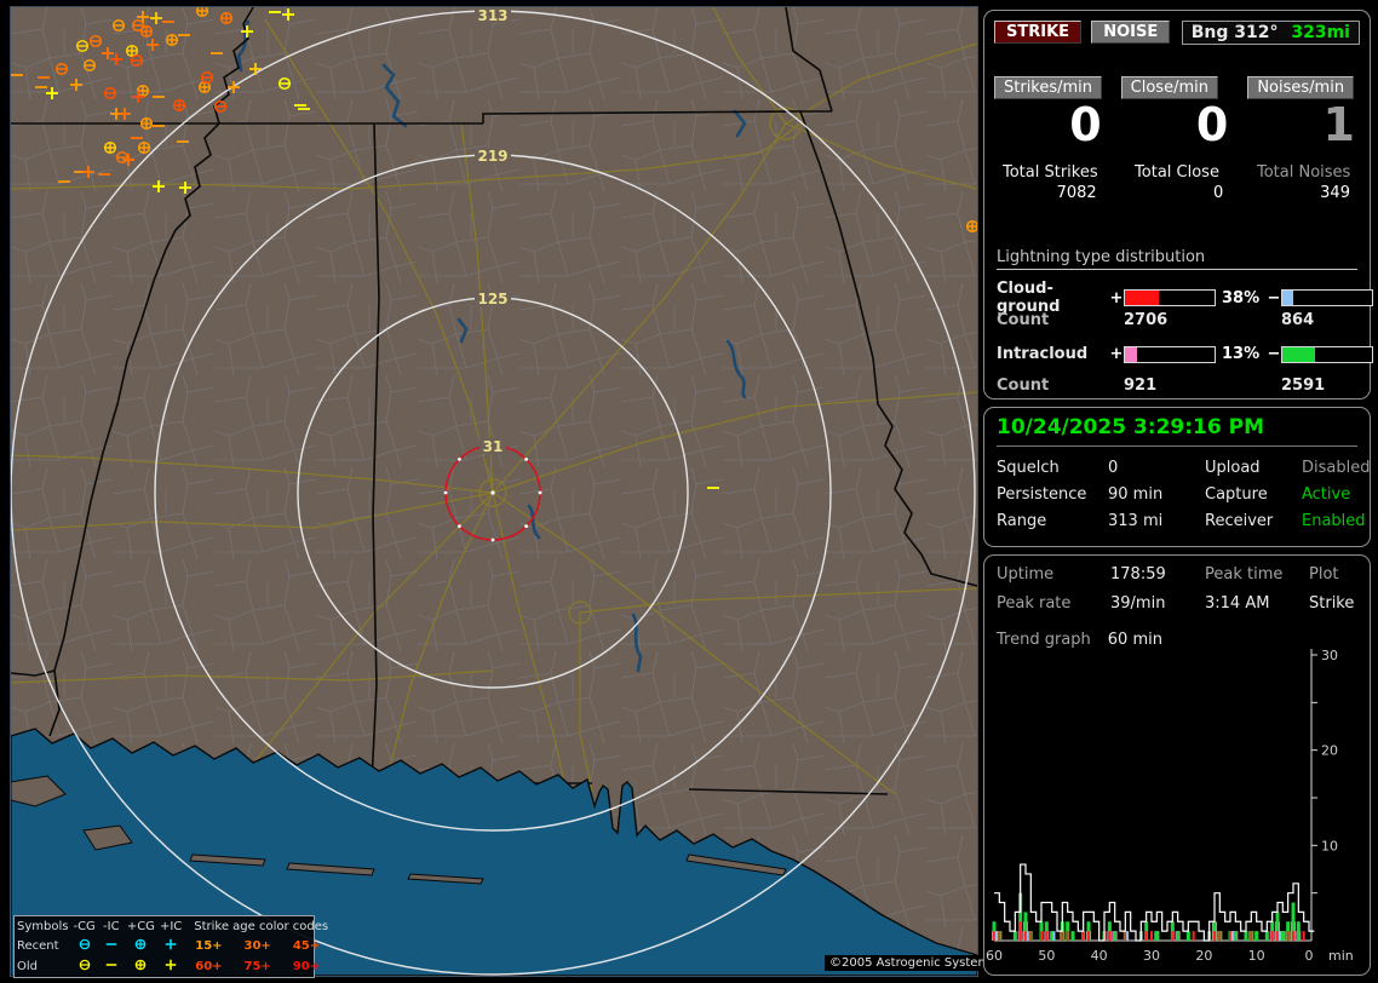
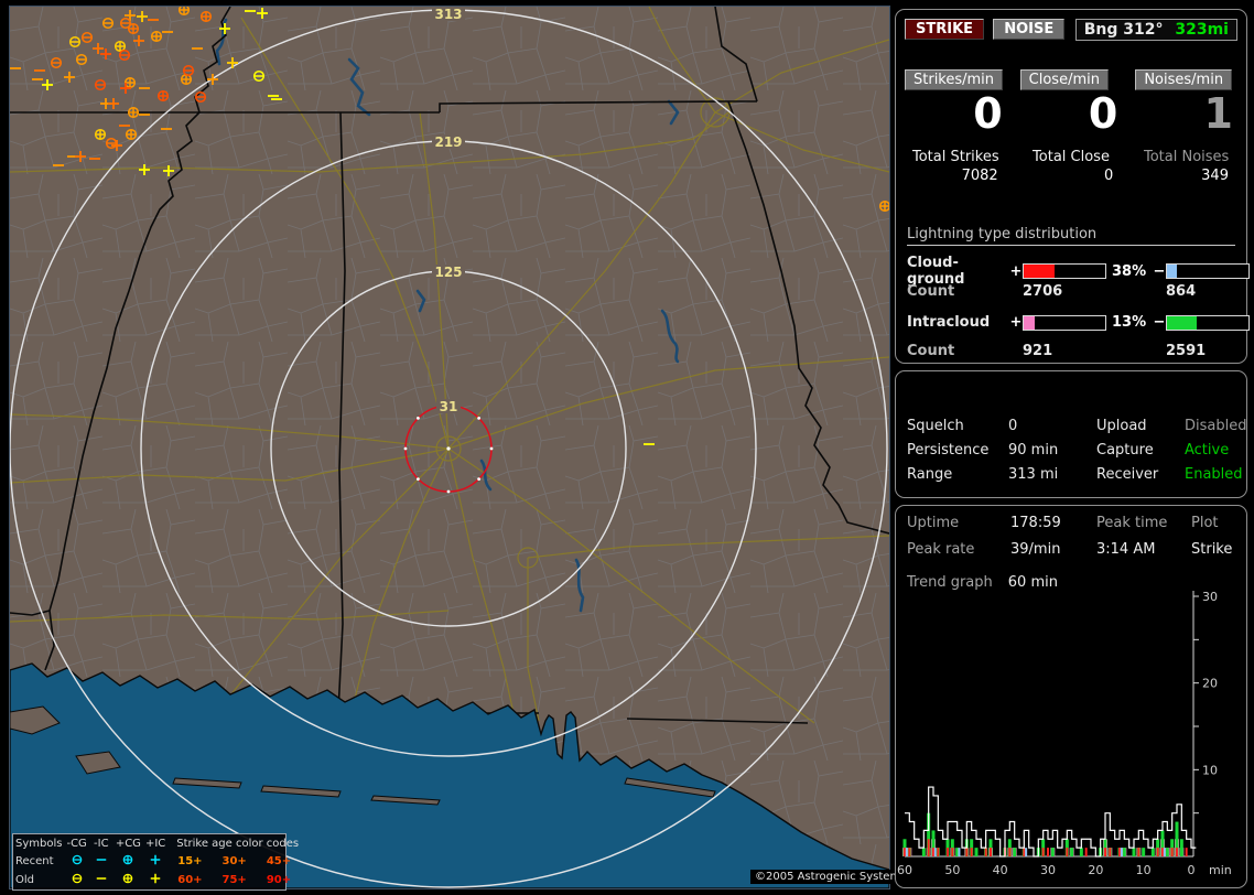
  313
  219
  125
  31
  Symbols	-CG	-IC	+CG	+IC	Strike age color codes
  Recent					15+	30+	45+
  Old					60+	75+	90+
  ©2005 Astrogenic Syste
  STRIKE NOISE
  Bng 312° 323mi
  Strikes/min
  0
  Close/min
  0
  Noises/min
  1
  Total Strikes
  7082
  Total Close
  0
  Total Noises
  349
  Lightning type distribution
  Cloud-ground
  +
  38%
  −
  Count
  2706
  864
  Intracloud
  +
  13%
  −
  Count
  921
  2591
- 10/24/2025 3:29:16 PM
  Squelch
  0
  Upload
  Disabled
  Persistence
  90 min
  Capture
  Active
  Range
  313 mi
  Receiver
  Enabled
  Uptime
  178:59
  Peak time
  Plot
  Peak rate
  39/min
  3:14 AM
  Strike
  Trend graph
  60 min
  10
  20
  30
  60
  50
  40
  30
  20
  10
  0
  min
